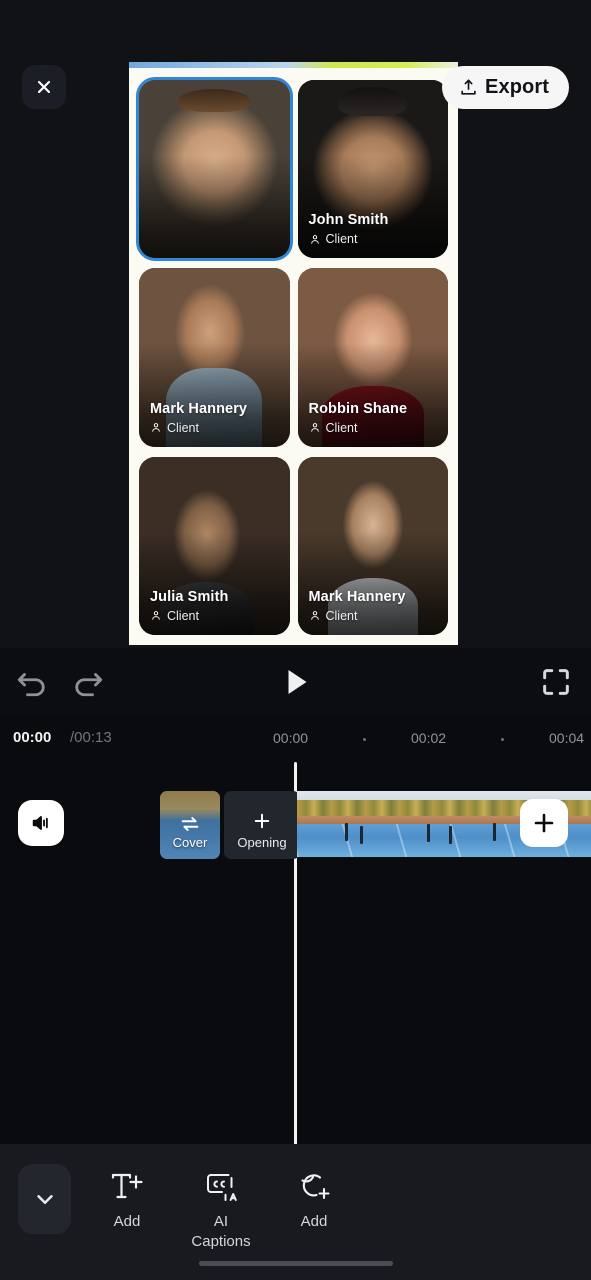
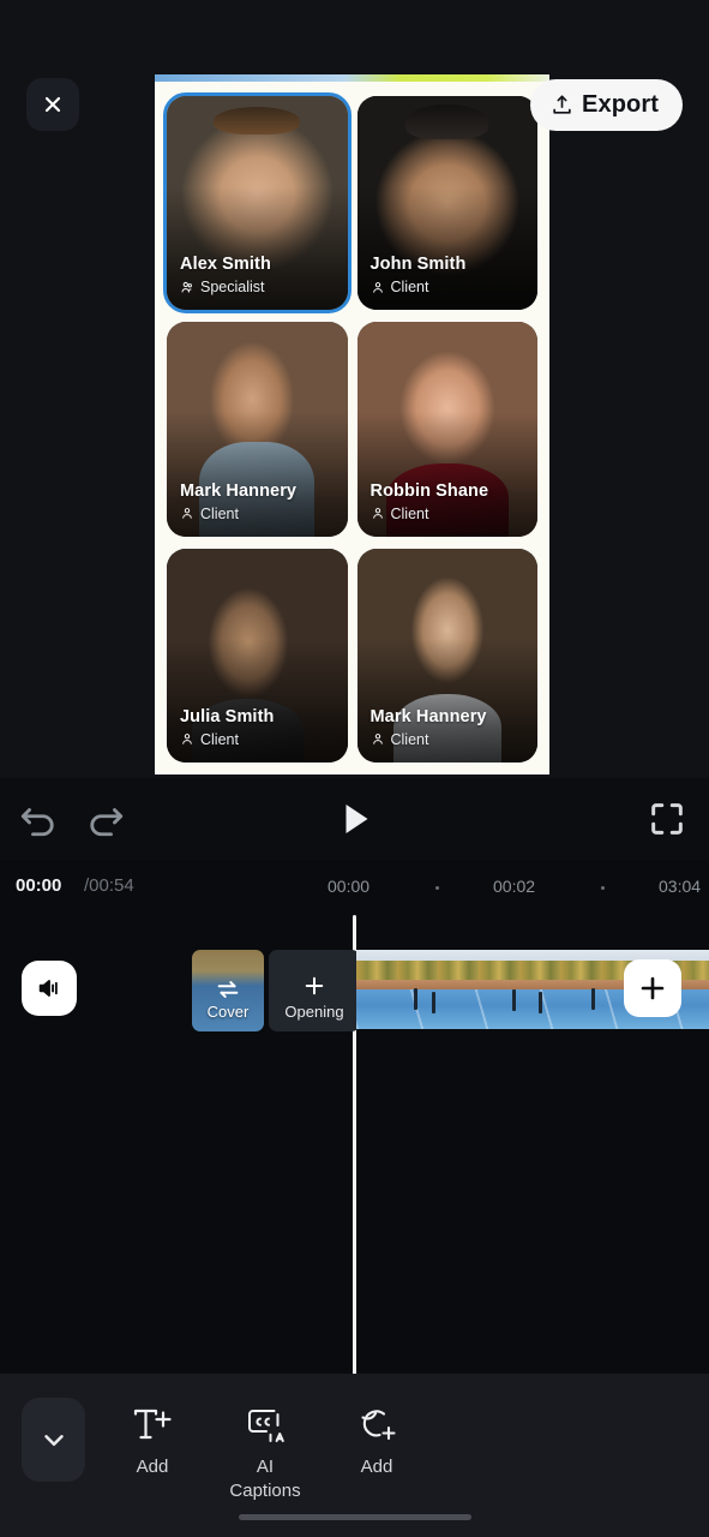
  Export
+ Alex Smith
+ Specialist
  John Smith
  Client
  Mark Hannery
  Client
  Robbin Shane
  Client
  Julia Smith
  Client
  Mark Hannery
  Client
  00:00
- /00:13
+ /00:54
  00:00
  00:02
- 00:04
+ 03:04
  Cover
  Opening
  Add
  AI
  Captions
  Add
